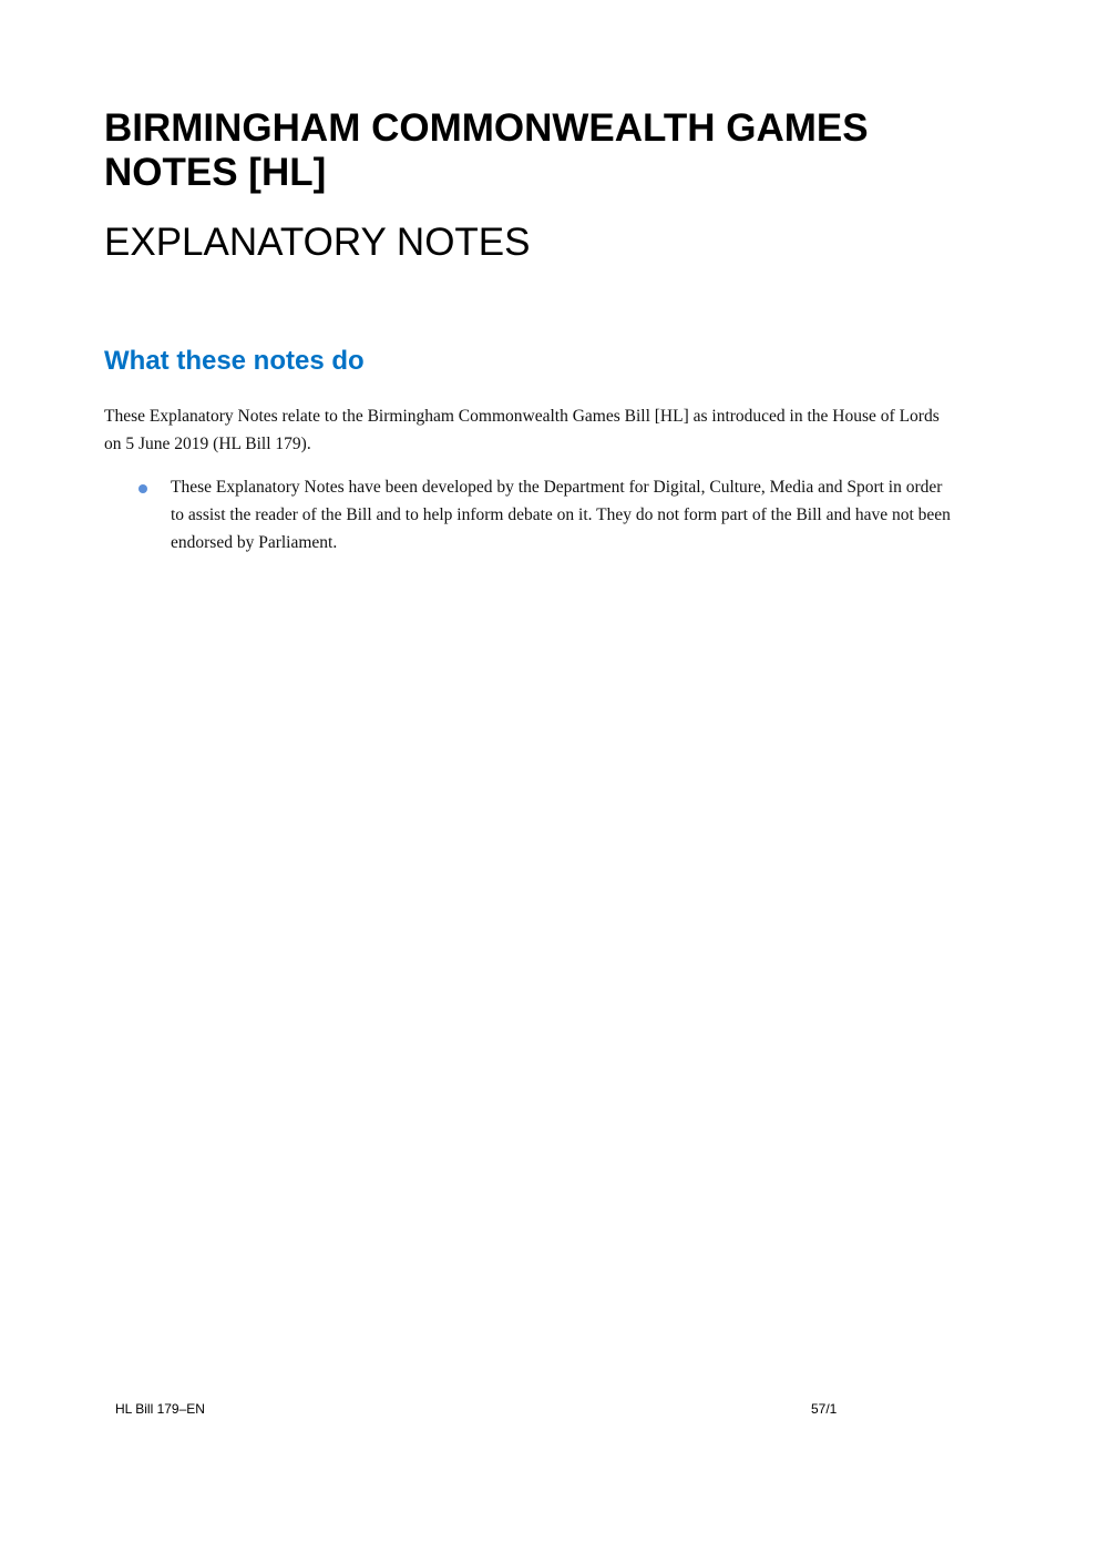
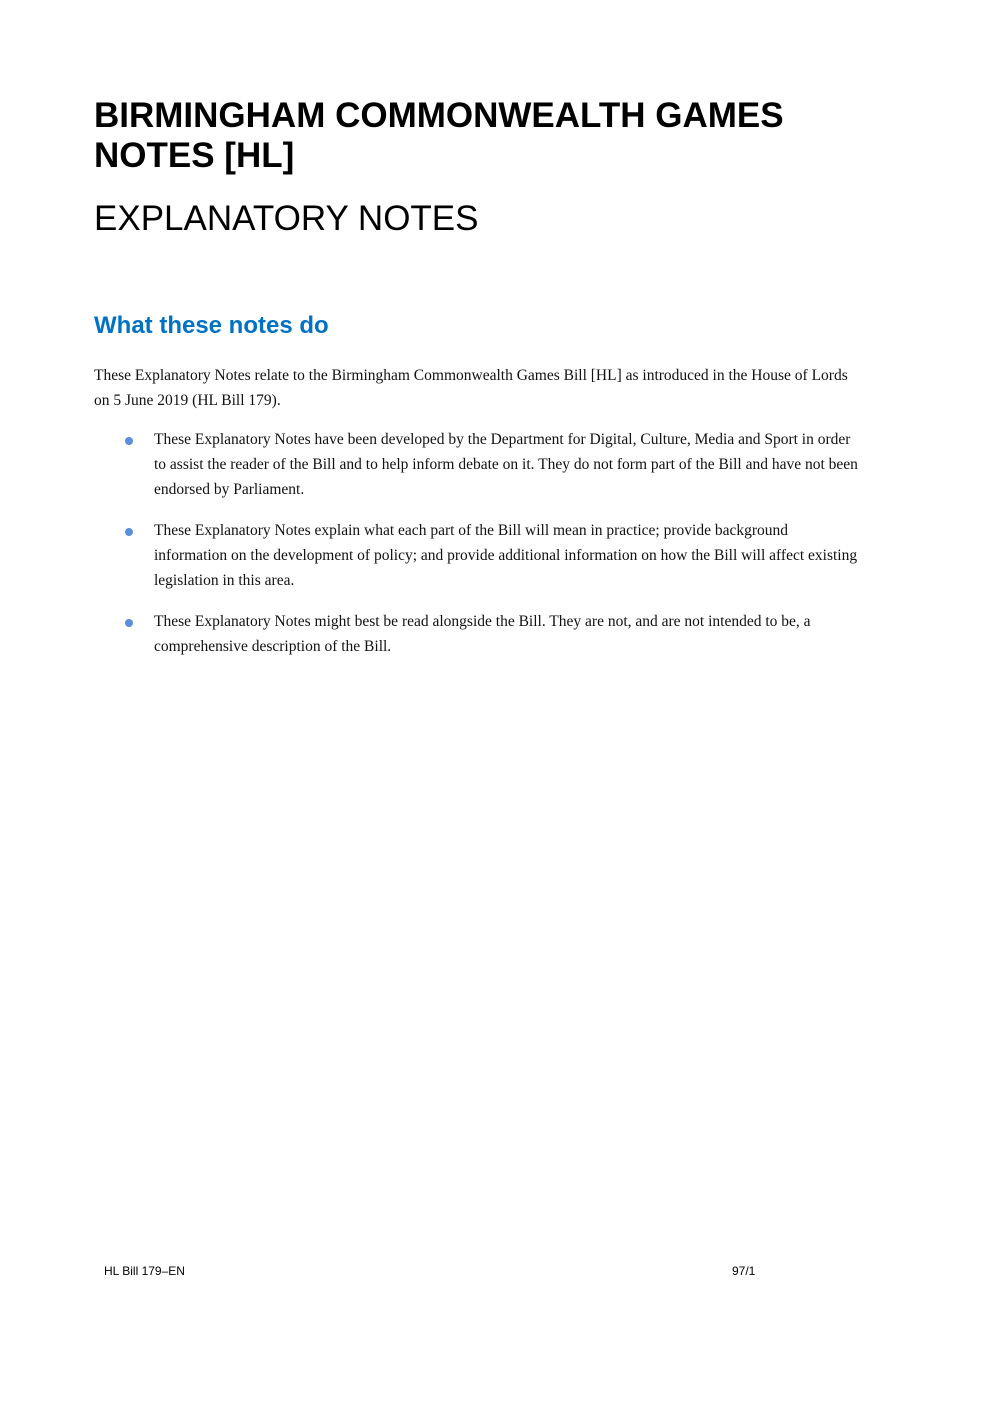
  BIRMINGHAM COMMONWEALTH GAMES NOTES [HL]
  EXPLANATORY NOTES
  What these notes do
  These Explanatory Notes relate to the Birmingham Commonwealth Games Bill [HL] as introduced in the House of Lords on 5 June 2019 (HL Bill 179).
  These Explanatory Notes have been developed by the Department for Digital, Culture, Media and Sport in order to assist the reader of the Bill and to help inform debate on it. They do not form part of the Bill and have not been endorsed by Parliament.
+ These Explanatory Notes explain what each part of the Bill will mean in practice; provide background information on the development of policy; and provide additional information on how the Bill will affect existing legislation in this area.
+ These Explanatory Notes might best be read alongside the Bill. They are not, and are not intended to be, a comprehensive description of the Bill.
  HL Bill 179–EN
- 57/1
+ 97/1
